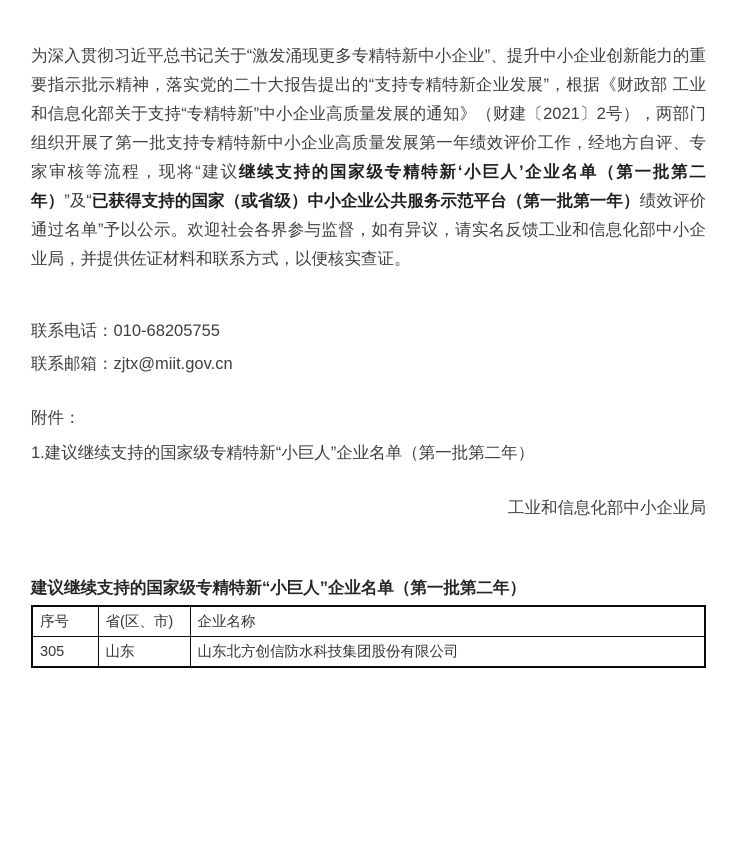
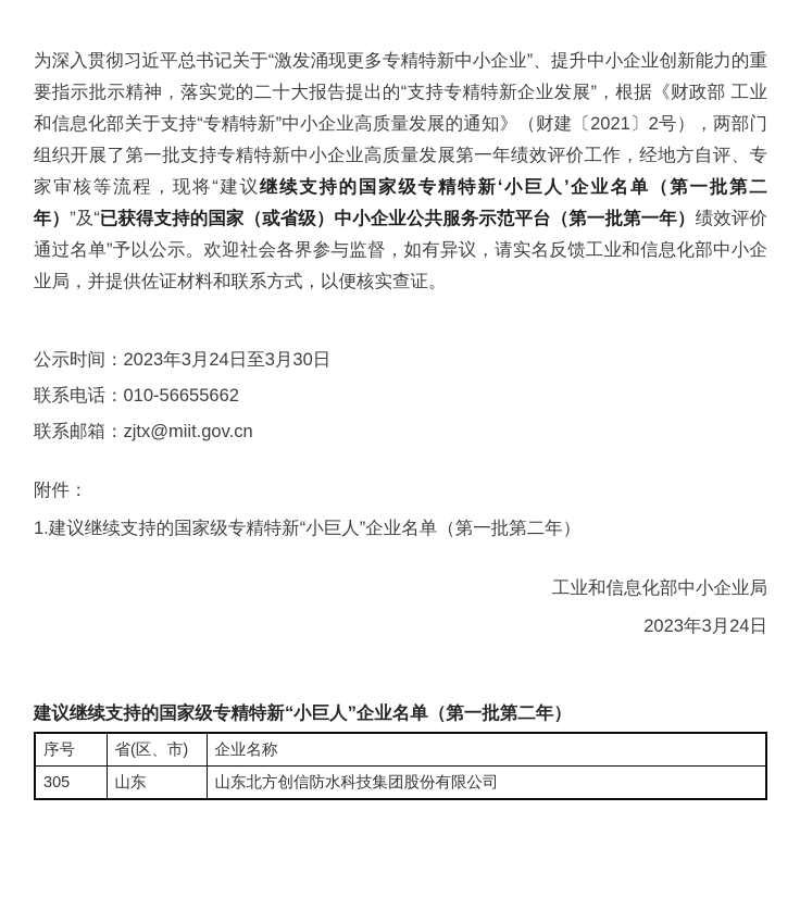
  为深入贯彻习近平总书记关于“激发涌现更多专精特新中小企业”、提升中小企业创新能力的重要指示批示精神，落实党的二十大报告提出的“支持专精特新企业发展”，根据《财政部 工业和信息化部关于支持“专精特新”中小企业高质量发展的通知》（财建〔2021〕2号），两部门组织开展了第一批支持专精特新中小企业高质量发展第一年绩效评价工作，经地方自评、专家审核等流程，现将“建议继续支持的国家级专精特新‘小巨人’企业名单（第一批第二年）”及“已获得支持的国家（或省级）中小企业公共服务示范平台（第一批第一年）绩效评价通过名单”予以公示。欢迎社会各界参与监督，如有异议，请实名反馈工业和信息化部中小企业局，并提供佐证材料和联系方式，以便核实查证。
+ 公示时间：2023年3月24日至3月30日
- 联系电话：010-68205755
+ 联系电话：010-56655662
  联系邮箱：zjtx@miit.gov.cn
  附件：
  1.建议继续支持的国家级专精特新“小巨人”企业名单（第一批第二年）
  工业和信息化部中小企业局
+ 2023年3月24日
  建议继续支持的国家级专精特新“小巨人”企业名单（第一批第二年）
  序号	省(区、市)	企业名称
  305	山东	山东北方创信防水科技集团股份有限公司
